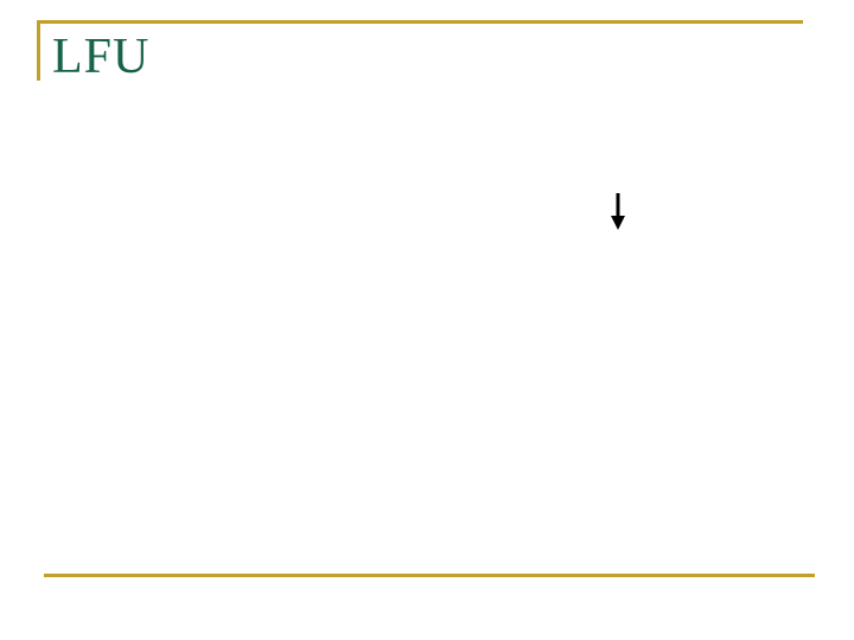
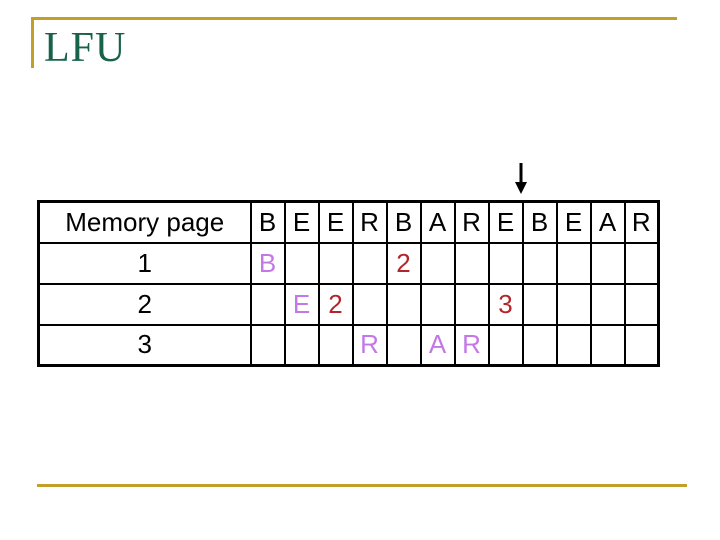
  LFU
+ Memory page	B	E	E	R	B	A	R	E	B	E	A	R
+ 1	B				2
+ 2		E	2					3
+ 3				R		A	R
